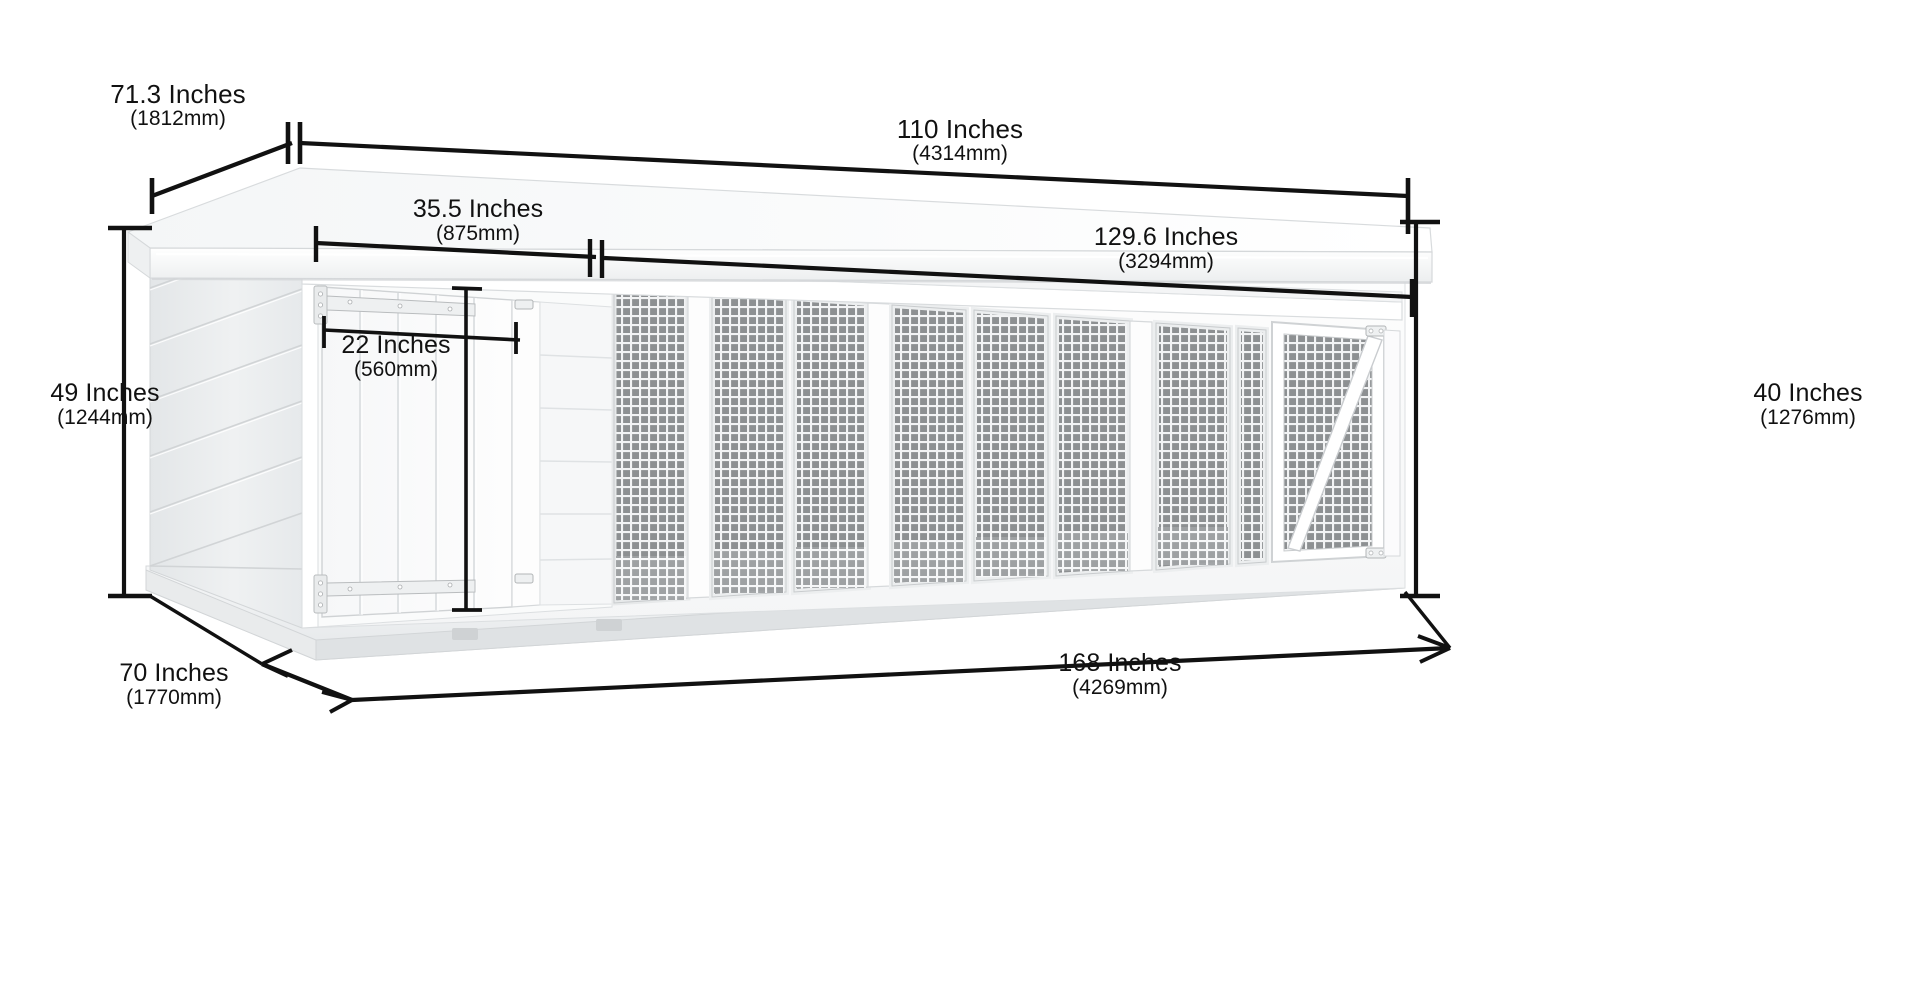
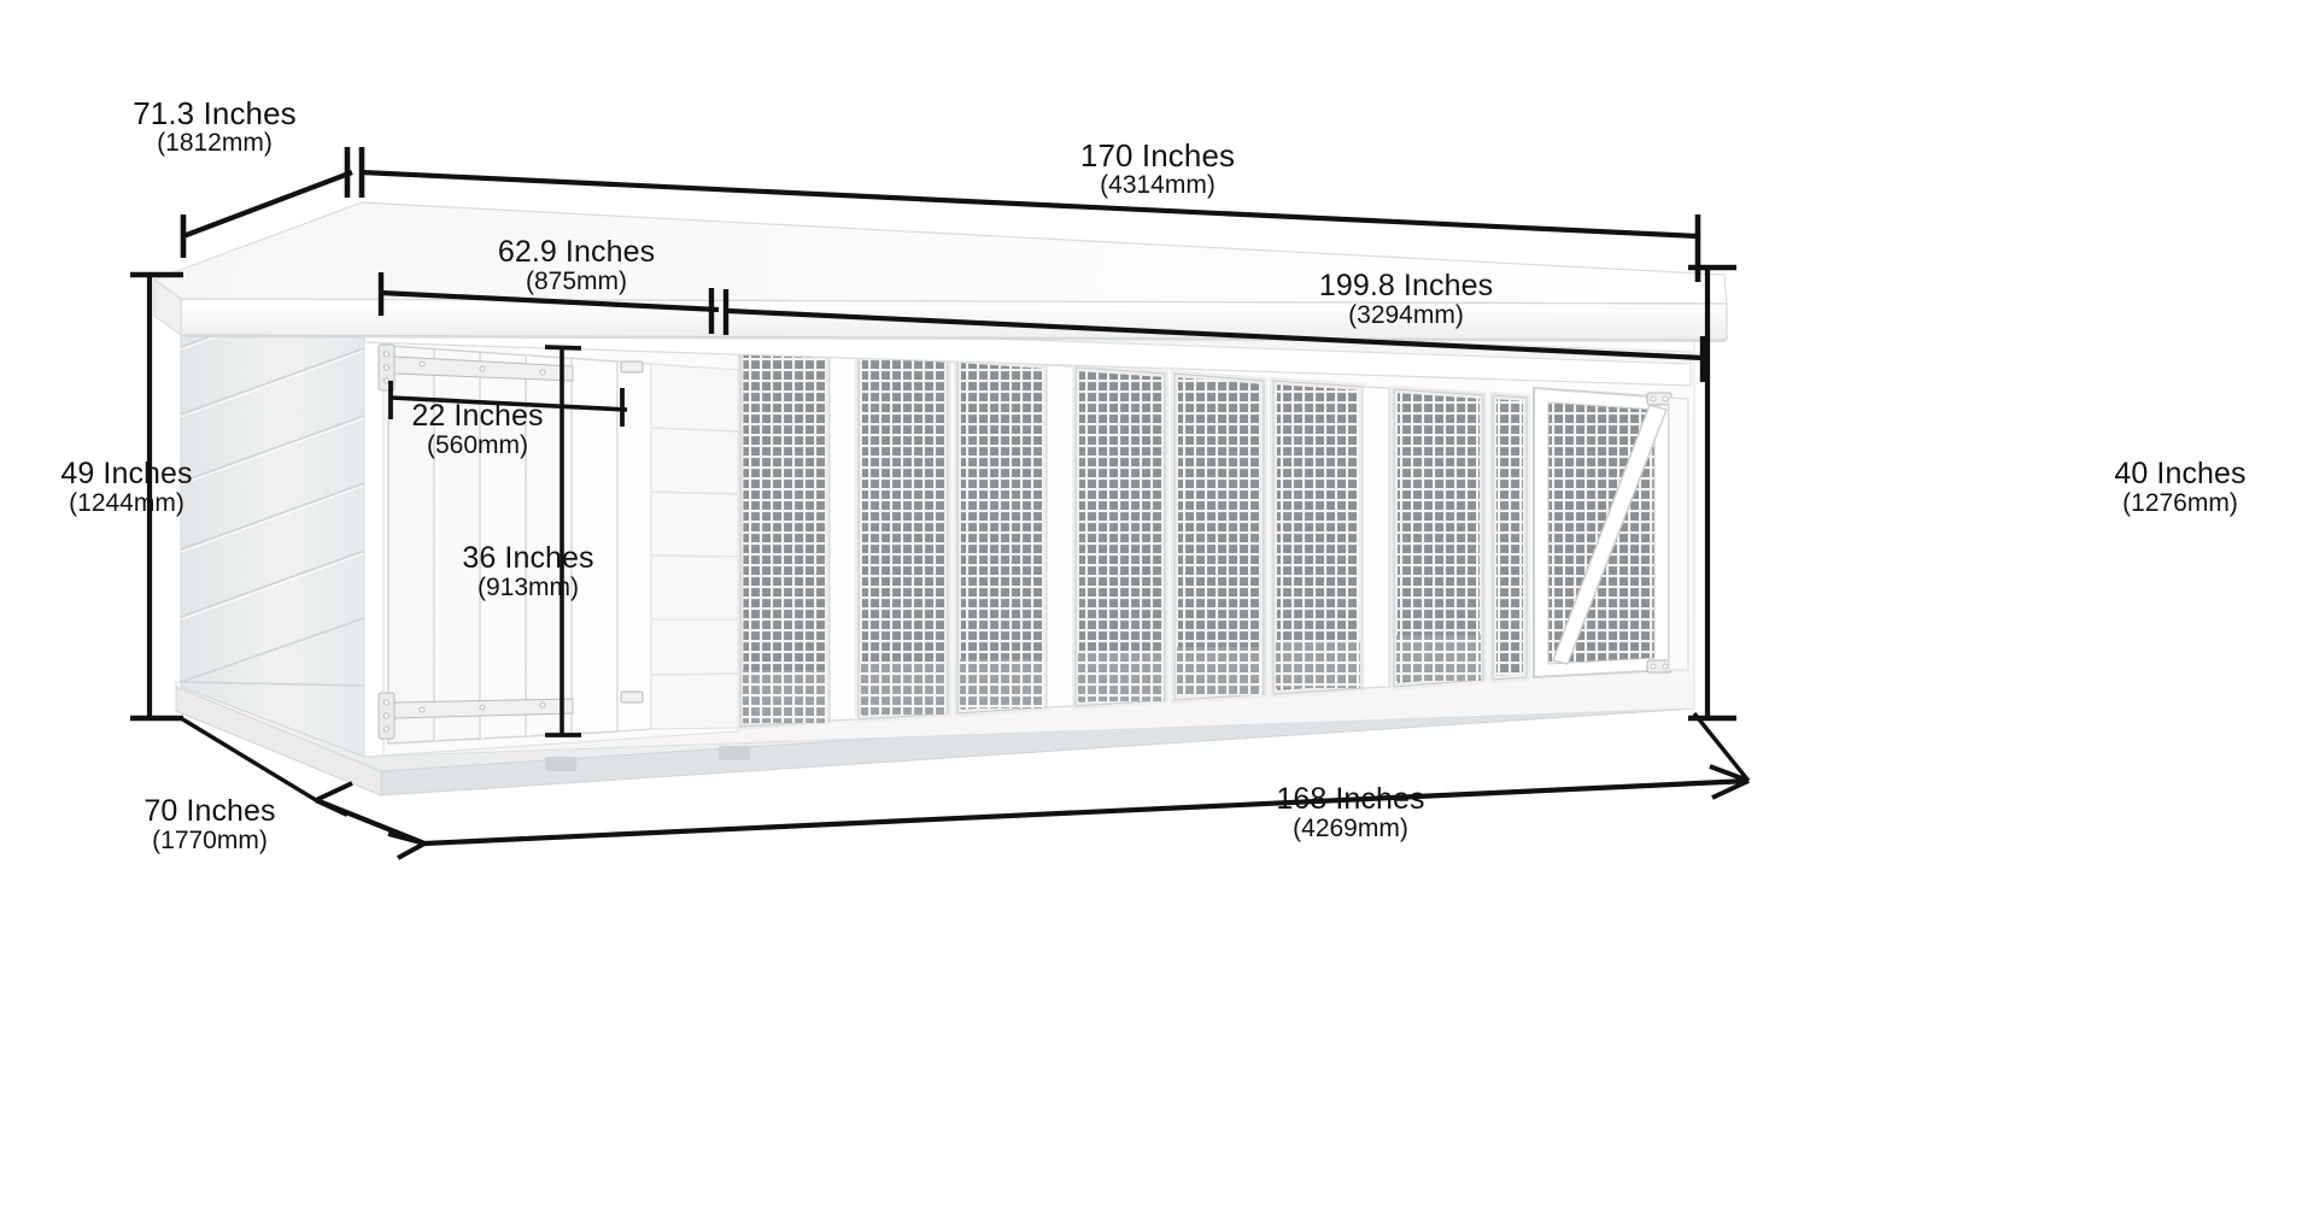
  71.3 Inches
  (1812mm)
- 110 Inches
+ 170 Inches
  (4314mm)
- 35.5 Inches
+ 62.9 Inches
  (875mm)
- 129.6 Inches
+ 199.8 Inches
  (3294mm)
  22 Inches
  (560mm)
+ 36 Inches
+ (913mm)
  49 Inches
  (1244mm)
  40 Inches
  (1276mm)
  70 Inches
  (1770mm)
  168 Inches
  (4269mm)
